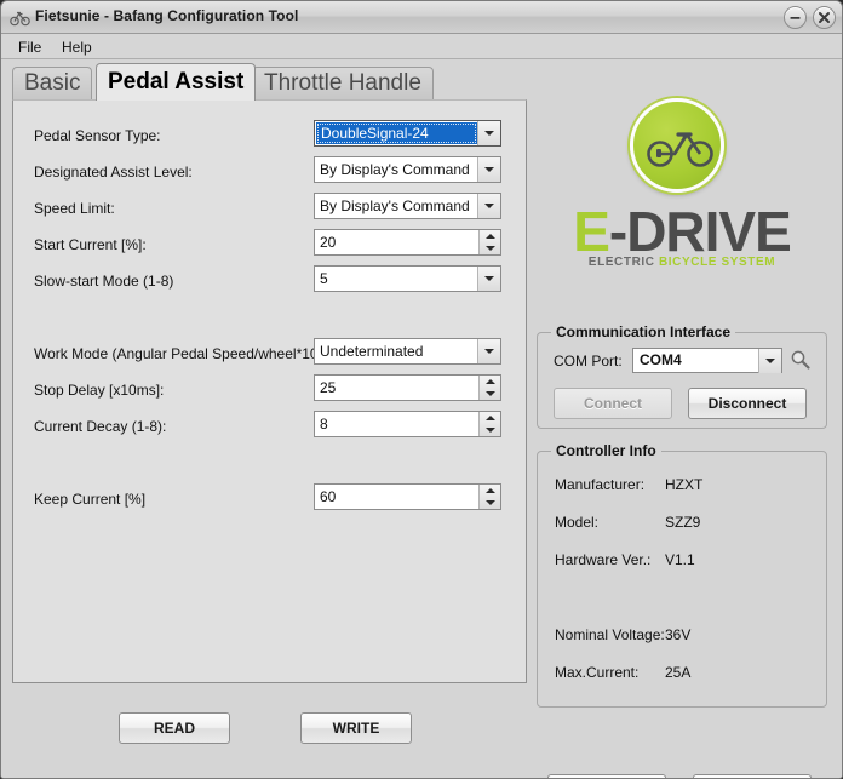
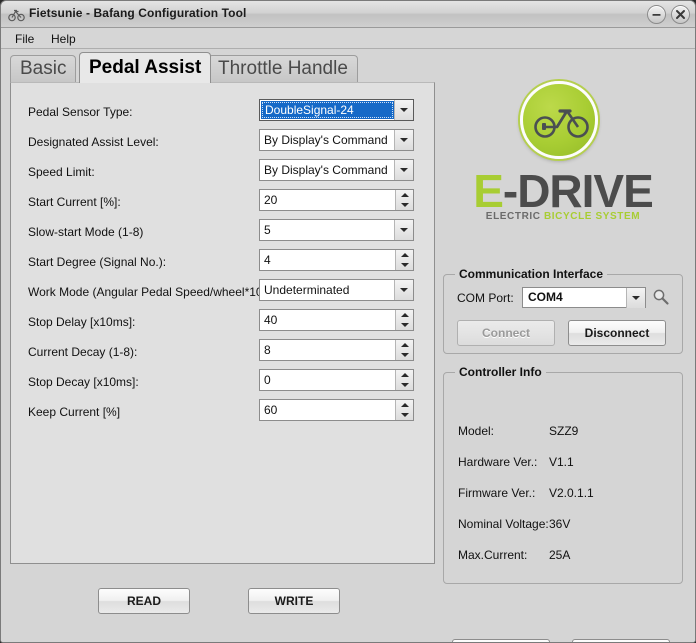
  Fietsunie - Bafang Configuration Tool
  File
  Help
  Basic
  Pedal Assist
  Throttle Handle
  Pedal Sensor Type:
  DoubleSignal-24
  Designated Assist Level:
  By Display's Command
  Speed Limit:
  By Display's Command
  Start Current [%]:
  20
  Slow-start Mode (1-8)
  5
+ Start Degree (Signal No.):
+ 4
  Work Mode (Angular Pedal Speed/wheel*1
  Undeterminated
  Stop Delay [x10ms]:
- 25
+ 40
  Current Decay (1-8):
  8
+ Stop Decay [x10ms]:
+ 0
  Keep Current [%]
  60
  READ
  WRITE
  E-DRIVE
  ELECTRIC BICYCLE SYSTEM
  Communication Interface
  COM Port:
  COM4
  Connect
  Disconnect
  Controller Info
- Manufacturer:
- HZXT
  Model:
  SZZ9
  Hardware Ver.:
  V1.1
+ Firmware Ver.:
+ V2.0.1.1
  Nominal Voltage:
  36V
  Max.Current:
  25A
